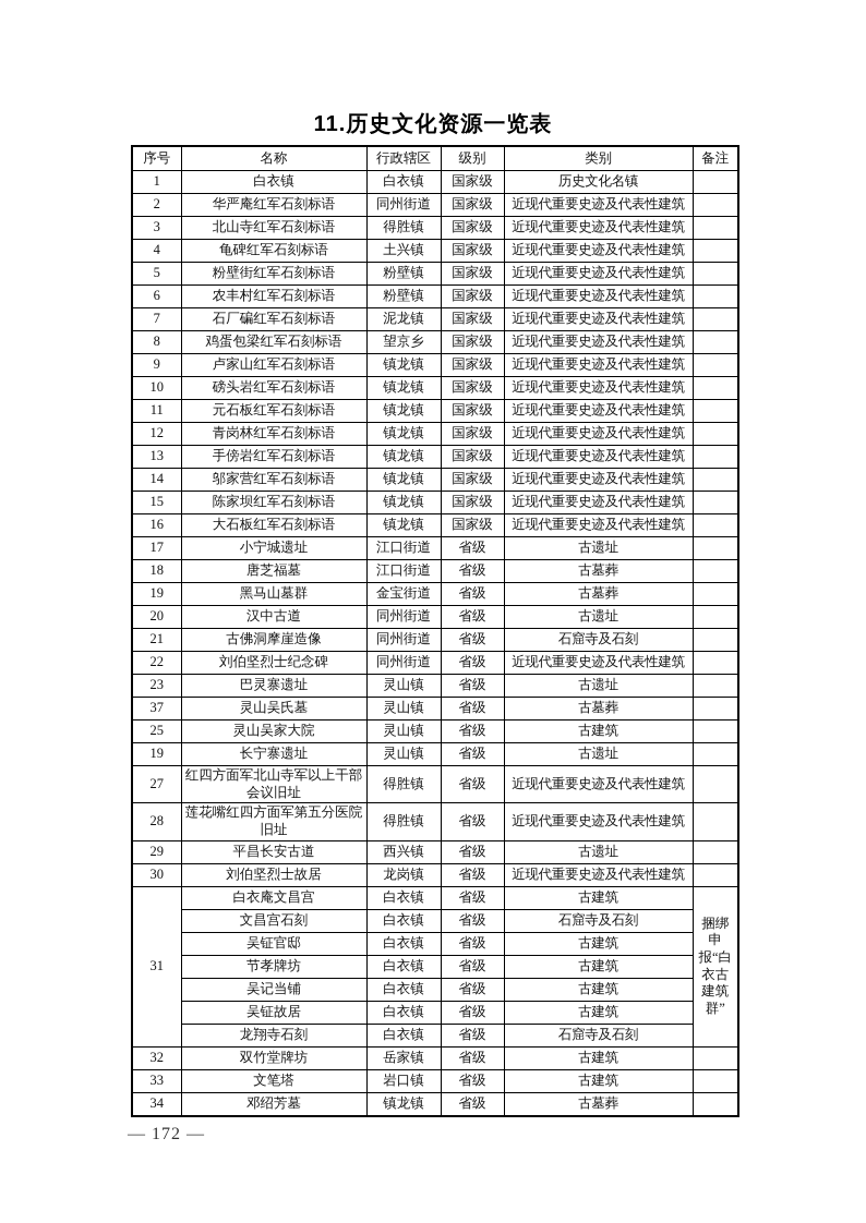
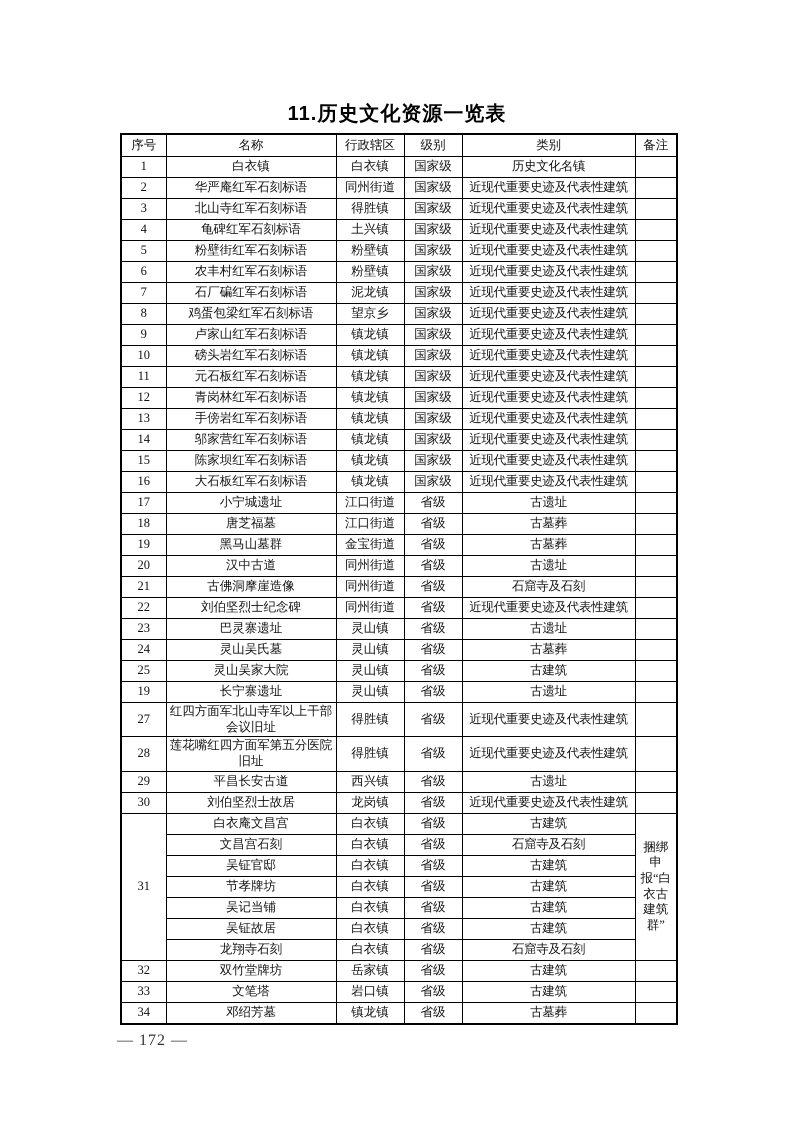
  11.历史文化资源一览表
  序号	名称	行政辖区	级别	类别	备注
  1	白衣镇	白衣镇	国家级	历史文化名镇
  2	华严庵红军石刻标语	同州街道	国家级	近现代重要史迹及代表性建筑
  3	北山寺红军石刻标语	得胜镇	国家级	近现代重要史迹及代表性建筑
  4	龟碑红军石刻标语	土兴镇	国家级	近现代重要史迹及代表性建筑
  5	粉壁街红军石刻标语	粉壁镇	国家级	近现代重要史迹及代表性建筑
  6	农丰村红军石刻标语	粉壁镇	国家级	近现代重要史迹及代表性建筑
  7	石厂碥红军石刻标语	泥龙镇	国家级	近现代重要史迹及代表性建筑
  8	鸡蛋包梁红军石刻标语	望京乡	国家级	近现代重要史迹及代表性建筑
  9	卢家山红军石刻标语	镇龙镇	国家级	近现代重要史迹及代表性建筑
  10	磅头岩红军石刻标语	镇龙镇	国家级	近现代重要史迹及代表性建筑
  11	元石板红军石刻标语	镇龙镇	国家级	近现代重要史迹及代表性建筑
  12	青岗林红军石刻标语	镇龙镇	国家级	近现代重要史迹及代表性建筑
  13	手傍岩红军石刻标语	镇龙镇	国家级	近现代重要史迹及代表性建筑
  14	邬家营红军石刻标语	镇龙镇	国家级	近现代重要史迹及代表性建筑
  15	陈家坝红军石刻标语	镇龙镇	国家级	近现代重要史迹及代表性建筑
  16	大石板红军石刻标语	镇龙镇	国家级	近现代重要史迹及代表性建筑
  17	小宁城遗址	江口街道	省级	古遗址
  18	唐芝福墓	江口街道	省级	古墓葬
  19	黑马山墓群	金宝街道	省级	古墓葬
  20	汉中古道	同州街道	省级	古遗址
  21	古佛洞摩崖造像	同州街道	省级	石窟寺及石刻
  22	刘伯坚烈士纪念碑	同州街道	省级	近现代重要史迹及代表性建筑
  23	巴灵寨遗址	灵山镇	省级	古遗址
- 37	灵山吴氏墓	灵山镇	省级	古墓葬
+ 24	灵山吴氏墓	灵山镇	省级	古墓葬
  25	灵山吴家大院	灵山镇	省级	古建筑
  19	长宁寨遗址	灵山镇	省级	古遗址
  27	红四方面军北山寺军以上干部会议旧址	得胜镇	省级	近现代重要史迹及代表性建筑
  28	莲花嘴红四方面军第五分医院旧址	得胜镇	省级	近现代重要史迹及代表性建筑
  29	平昌长安古道	西兴镇	省级	古遗址
  30	刘伯坚烈士故居	龙岗镇	省级	近现代重要史迹及代表性建筑
  31	白衣庵文昌宫	白衣镇	省级	古建筑	捆绑申报“白衣古建筑群”
  文昌宫石刻	白衣镇	省级	石窟寺及石刻
  吴钲官邸	白衣镇	省级	古建筑
  节孝牌坊	白衣镇	省级	古建筑
  吴记当铺	白衣镇	省级	古建筑
  吴钲故居	白衣镇	省级	古建筑
  龙翔寺石刻	白衣镇	省级	石窟寺及石刻
  32	双竹堂牌坊	岳家镇	省级	古建筑
  33	文笔塔	岩口镇	省级	古建筑
  34	邓绍芳墓	镇龙镇	省级	古墓葬
  — 172 —
